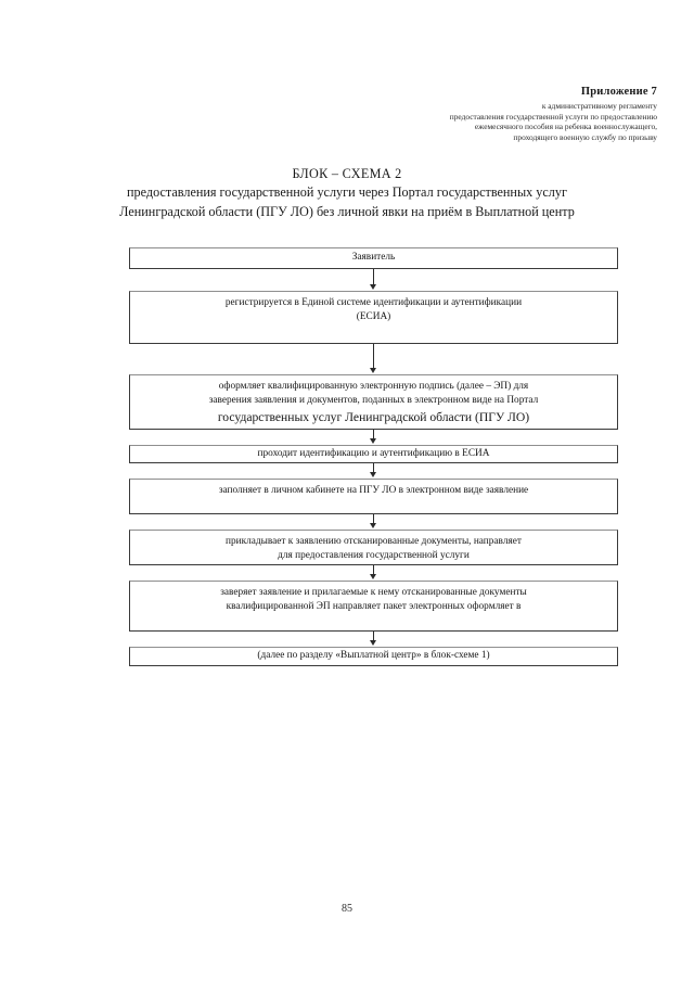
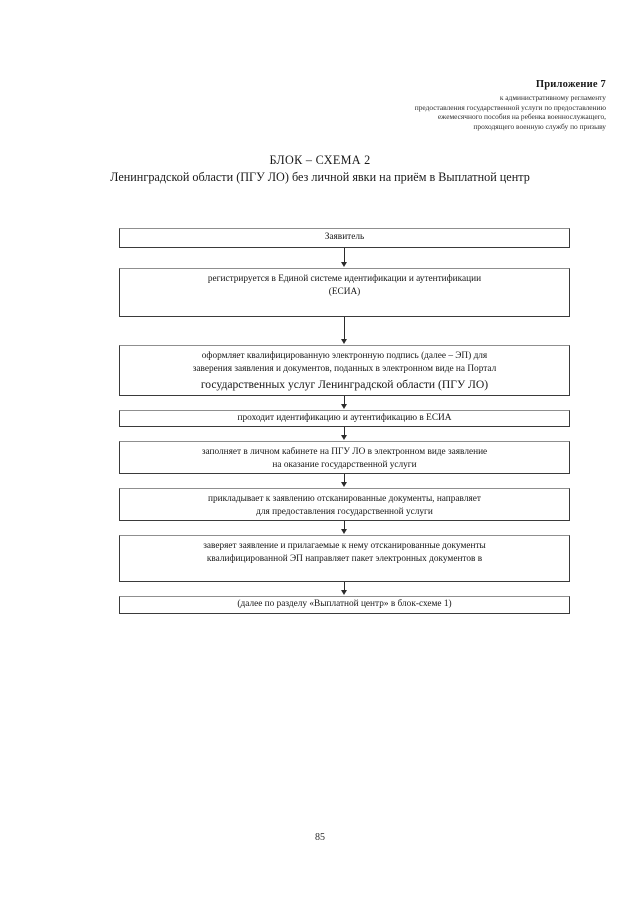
  Приложение 7
  к административному регламенту
  предоставления государственной услуги по предоставлению
  ежемесячного пособия на ребенка военнослужащего,
  проходящего военную службу по призыву
  БЛОК – СХЕМА 2
- предоставления государственной услуги через Портал государственных услуг
  Ленинградской области (ПГУ ЛО) без личной явки на приём в Выплатной центр
  Заявитель
  регистрируется в Единой системе идентификации и аутентификации
  (ЕСИА)
  оформляет квалифицированную электронную подпись (далее – ЭП) для
  заверения заявления и документов, поданных в электронном виде на Портал
  государственных услуг Ленинградской области (ПГУ ЛО)
  проходит идентификацию и аутентификацию в ЕСИА
  заполняет в личном кабинете на ПГУ ЛО в электронном виде заявление
+ на оказание государственной услуги
  прикладывает к заявлению отсканированные документы, направляет
  для предоставления государственной услуги
  заверяет заявление и прилагаемые к нему отсканированные документы
- квалифицированной ЭП направляет пакет электронных оформляет в
+ квалифицированной ЭП направляет пакет электронных документов в
  (далее по разделу «Выплатной центр» в блок-схеме 1)
  85
